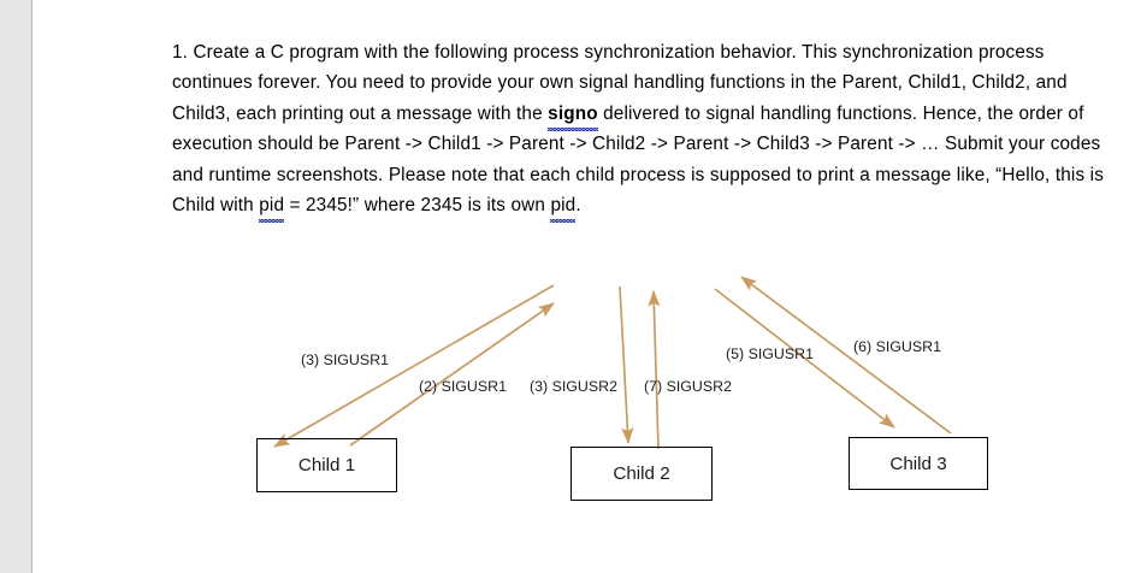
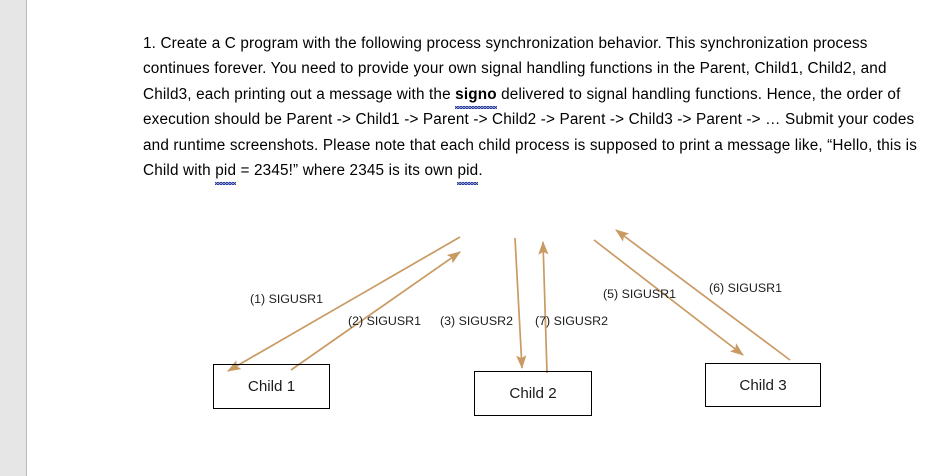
  1. Create a C program with the following process synchronization behavior. This synchronization process continues forever. You need to provide your own signal handling functions in the Parent, Child1, Child2, and Child3, each printing out a message with the signo delivered to signal handling functions. Hence, the order of execution should be Parent -> Child1 -> Parent -> Child2 -> Parent -> Child3 -> Parent -> … Submit your codes and runtime screenshots. Please note that each child process is supposed to print a message like, “Hello, this is Child with pid = 2345!” where 2345 is its own pid.
  Child 1
  Child 2
  Child 3
- (3) SIGUSR1
+ (1) SIGUSR1
  (2) SIGUSR1
  (3) SIGUSR2
  (7) SIGUSR2
  (5) SIGUSR1
  (6) SIGUSR1
